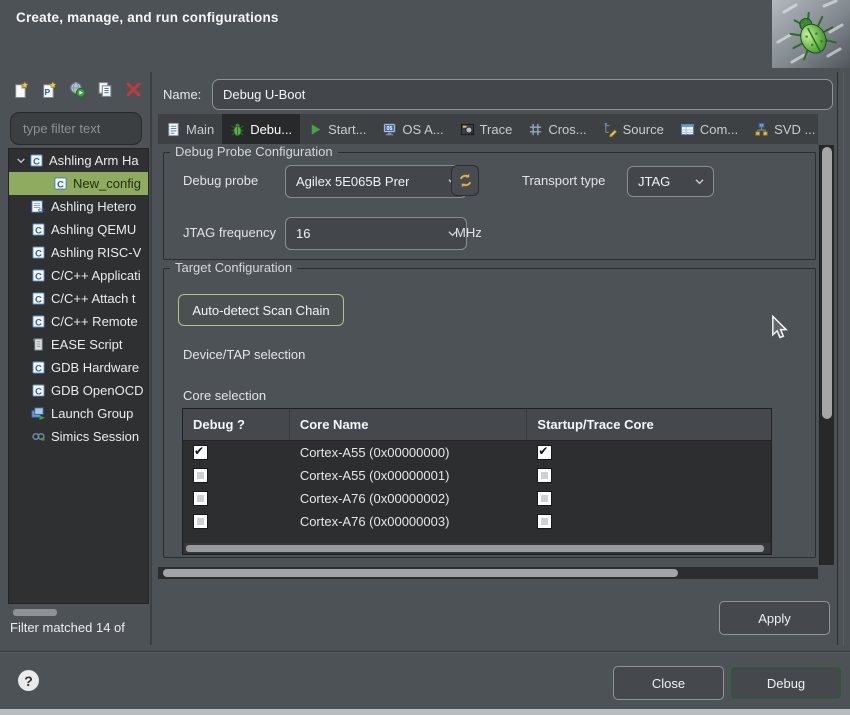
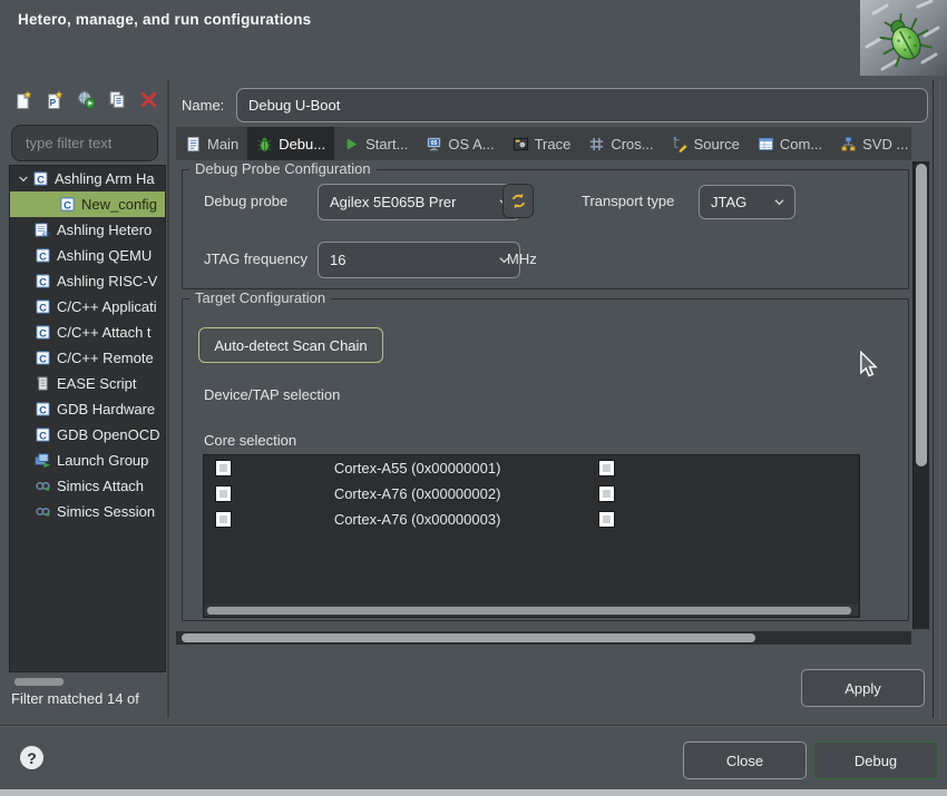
- Create, manage, and run configurations
+ Hetero, manage, and run configurations
  type filter text
  Ashling Arm Ha
  New_config
  Ashling Hetero
  Ashling QEMU
  Ashling RISC-V
  C/C++ Applicati
  C/C++ Attach t
  C/C++ Remote
  EASE Script
  GDB Hardware
  GDB OpenOCD
  Launch Group
+ Simics Attach
  Simics Session
  Filter matched 14 of
  Name:
  Debug U-Boot
  Main
  Debu...
  Start...
  OS A...
  Trace
  Cros...
  Source
  Com...
  SVD ...
  Debug Probe Configuration
  Debug probe
  Agilex 5E065B Prer
  Transport type
  JTAG
  JTAG frequency
  16
  MHz
  Target Configuration
  Auto-detect Scan Chain
  Device/TAP selection
  Core selection
- Debug ?
- Core Name
- Startup/Trace Core
- Cortex-A55 (0x00000000)
  Cortex-A55 (0x00000001)
  Cortex-A76 (0x00000002)
  Cortex-A76 (0x00000003)
  Apply
  ?
  Close
  Debug
